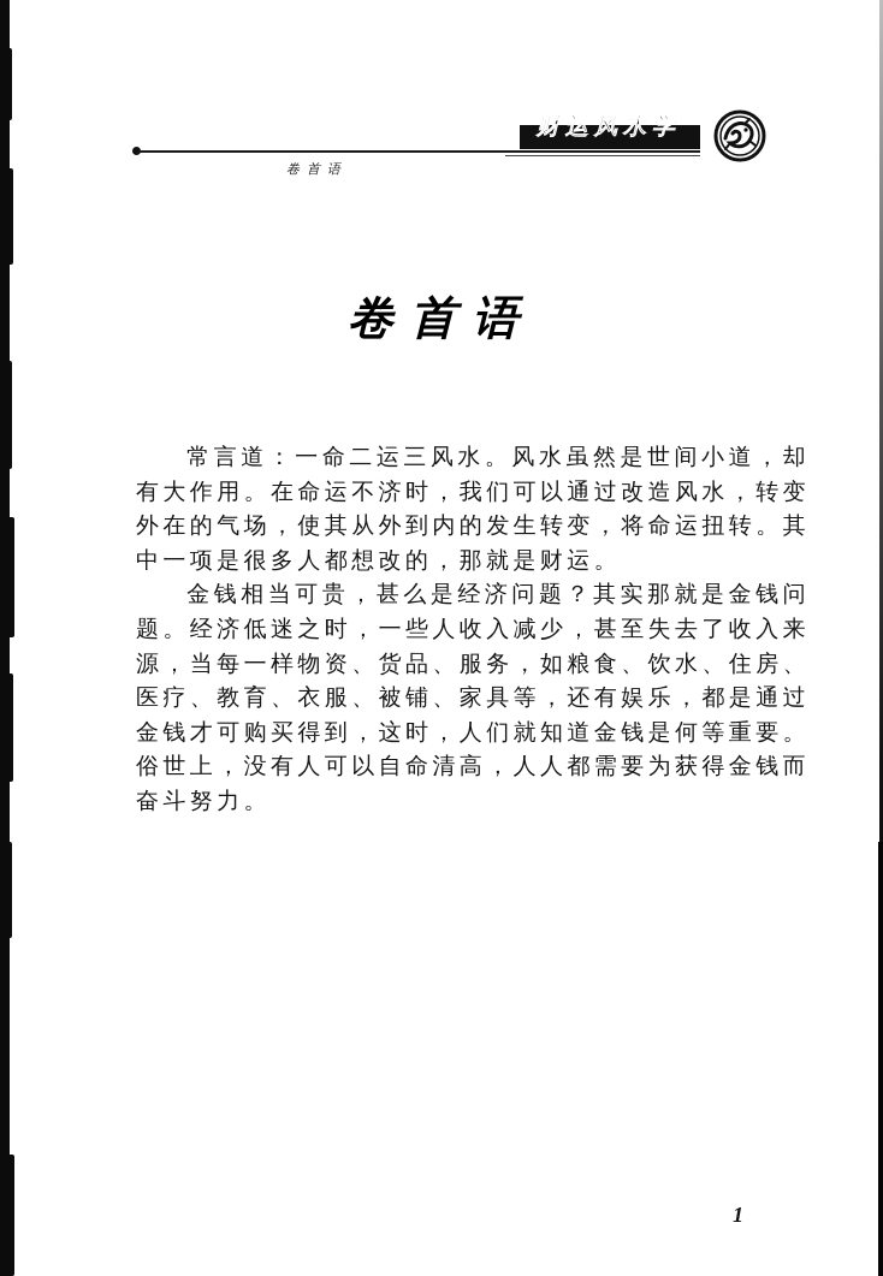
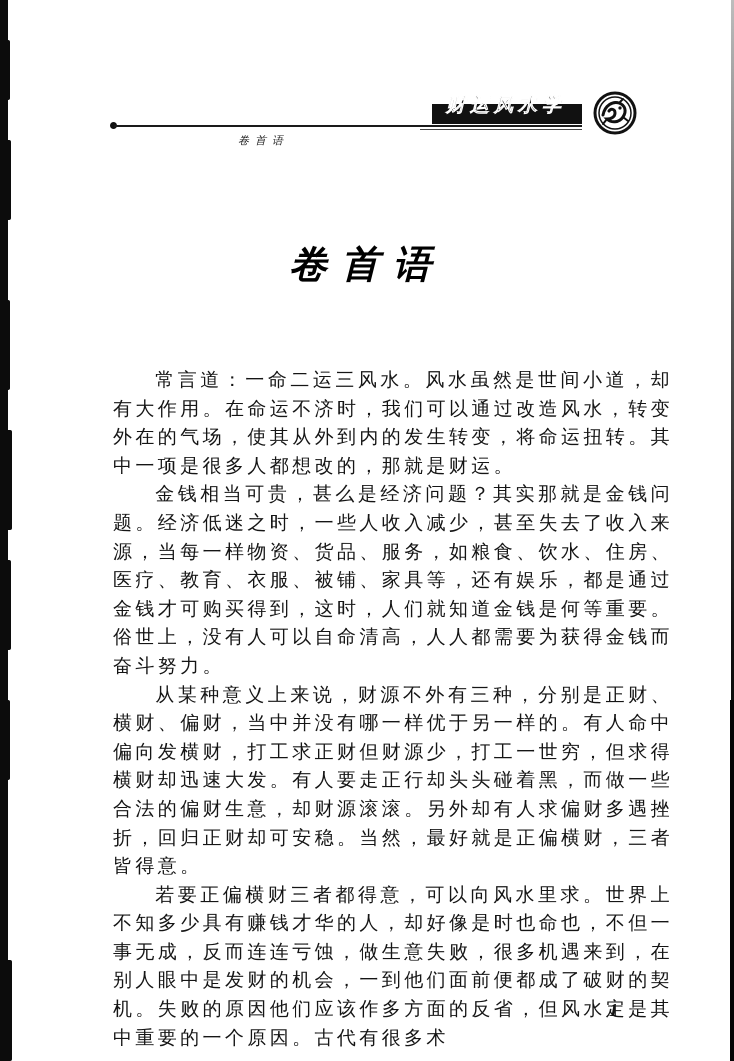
  财运风水学
  卷首语
  卷首语
  常言道：一命二运三风水。风水虽然是世间小道，却有大作用。在命运不济时，我们可以通过改造风水，转变外在的气场，使其从外到内的发生转变，将命运扭转。其中一项是很多人都想改的，那就是财运。
  金钱相当可贵，甚么是经济问题？其实那就是金钱问题。经济低迷之时，一些人收入减少，甚至失去了收入来源，当每一样物资、货品、服务，如粮食、饮水、住房、医疗、教育、衣服、被铺、家具等，还有娱乐，都是通过金钱才可购买得到，这时，人们就知道金钱是何等重要。俗世上，没有人可以自命清高，人人都需要为获得金钱而奋斗努力。
+ 从某种意义上来说，财源不外有三种，分别是正财、横财、偏财，当中并没有哪一样优于另一样的。有人命中偏向发横财，打工求正财但财源少，打工一世穷，但求得横财却迅速大发。有人要走正行却头头碰着黑，而做一些合法的偏财生意，却财源滚滚。另外却有人求偏财多遇挫折，回归正财却可安稳。当然，最好就是正偏横财，三者皆得意。
+ 若要正偏横财三者都得意，可以向风水里求。世界上不知多少具有赚钱才华的人，却好像是时也命也，不但一事无成，反而连连亏蚀，做生意失败，很多机遇来到，在别人眼中是发财的机会，一到他们面前便都成了破财的契机。失败的原因他们应该作多方面的反省，但风水定是其中重要的一个原因。古代有很多术
  1
